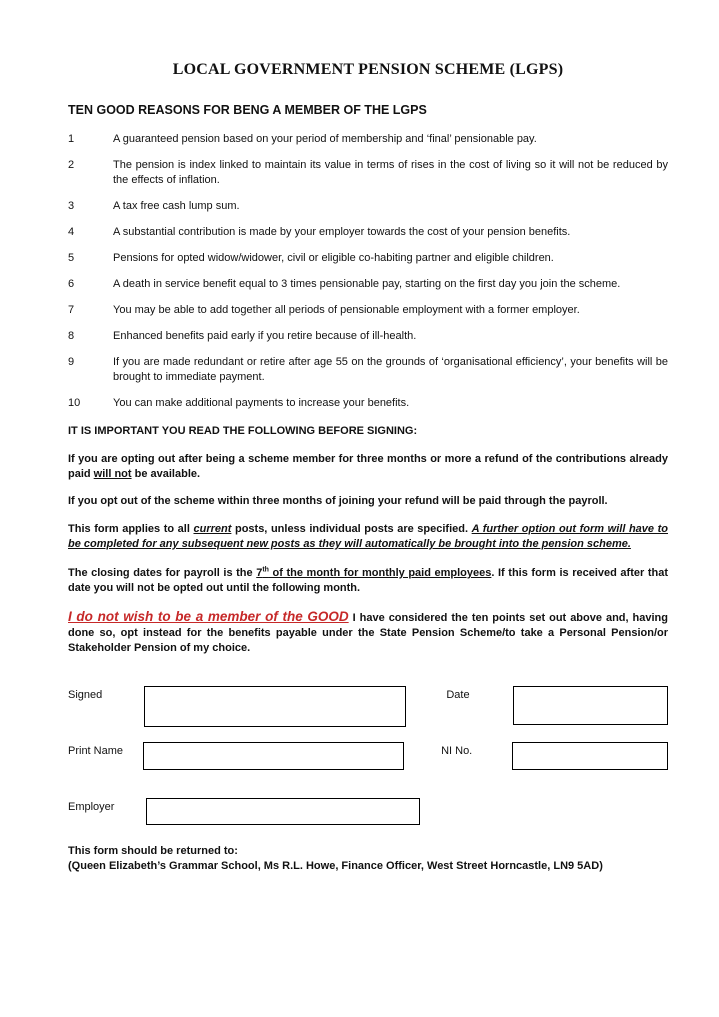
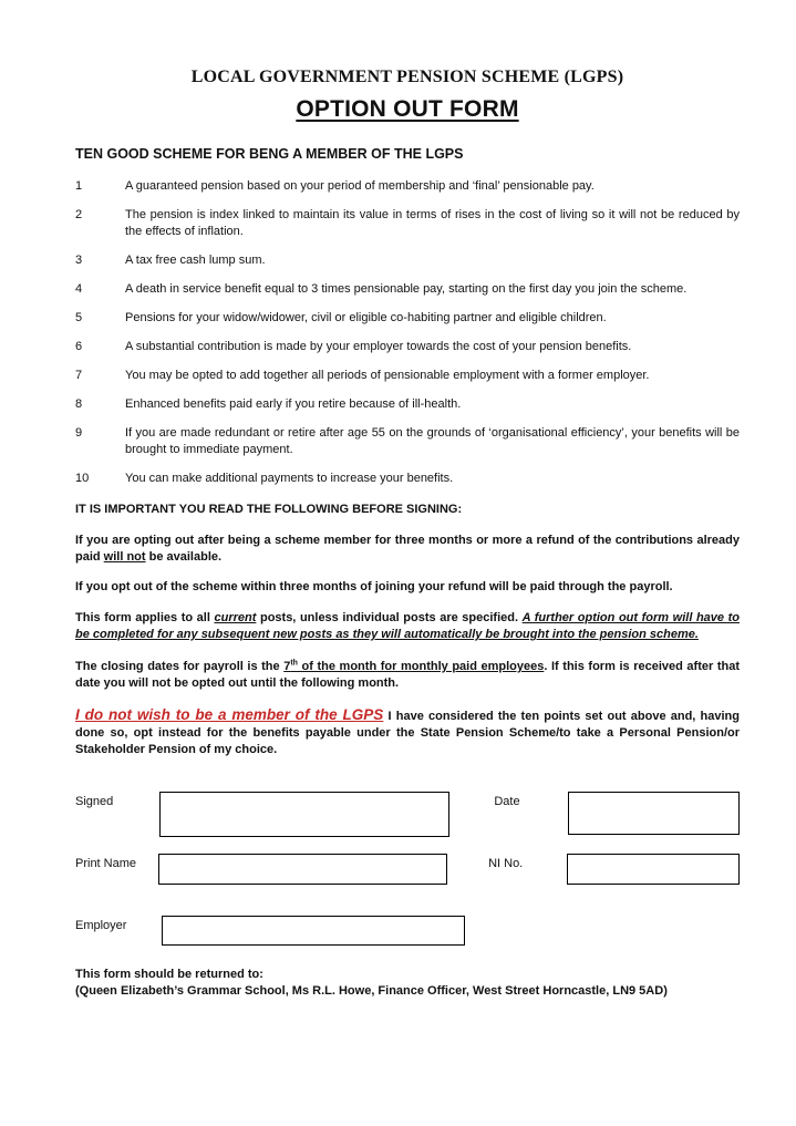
  LOCAL GOVERNMENT PENSION SCHEME (LGPS)
+ OPTION OUT FORM
- TEN GOOD REASONS FOR BENG A MEMBER OF THE LGPS
+ TEN GOOD SCHEME FOR BENG A MEMBER OF THE LGPS
  1
  A guaranteed pension based on your period of membership and ‘final’ pensionable pay.
  2
  The pension is index linked to maintain its value in terms of rises in the cost of living so it will not be reduced by the effects of inflation.
  3
  A tax free cash lump sum.
  4
- A substantial contribution is made by your employer towards the cost of your pension benefits.
+ A death in service benefit equal to 3 times pensionable pay, starting on the first day you join the scheme.
  5
- Pensions for opted widow/widower, civil or eligible co-habiting partner and eligible children.
+ Pensions for your widow/widower, civil or eligible co-habiting partner and eligible children.
  6
- A death in service benefit equal to 3 times pensionable pay, starting on the first day you join the scheme.
+ A substantial contribution is made by your employer towards the cost of your pension benefits.
  7
- You may be able to add together all periods of pensionable employment with a former employer.
+ You may be opted to add together all periods of pensionable employment with a former employer.
  8
  Enhanced benefits paid early if you retire because of ill-health.
  9
  If you are made redundant or retire after age 55 on the grounds of ‘organisational efficiency’, your benefits will be brought to immediate payment.
  10
  You can make additional payments to increase your benefits.
  IT IS IMPORTANT YOU READ THE FOLLOWING BEFORE SIGNING:
  If you are opting out after being a scheme member for three months or more a refund of the contributions already paid will not be available.
  If you opt out of the scheme within three months of joining your refund will be paid through the payroll.
  This form applies to all current posts, unless individual posts are specified. A further option out form will have to be completed for any subsequent new posts as they will automatically be brought into the pension scheme.
  The closing dates for payroll is the 7 of the month for monthly paid employees. If this form is received after that date you will not be opted out until the following month.
- I do not wish to be a member of the GOOD I have considered the ten points set out above and, having done so, opt instead for the benefits payable under the State Pension Scheme/to take a Personal Pension/or Stakeholder Pension of my choice.
+ I do not wish to be a member of the LGPS I have considered the ten points set out above and, having done so, opt instead for the benefits payable under the State Pension Scheme/to take a Personal Pension/or Stakeholder Pension of my choice.
  Signed
  Date
  Print Name
  NI No.
  Employer
  This form should be returned to:
  (Queen Elizabeth’s Grammar School, Ms R.L. Howe, Finance Officer, West Street Horncastle, LN9 5AD)
